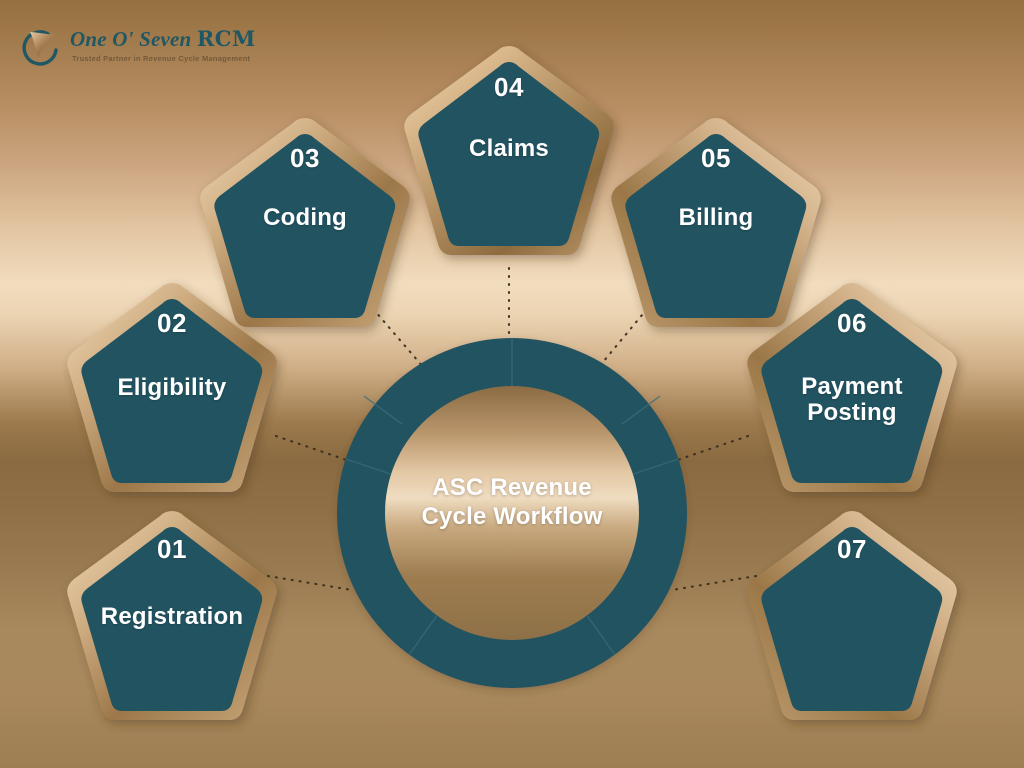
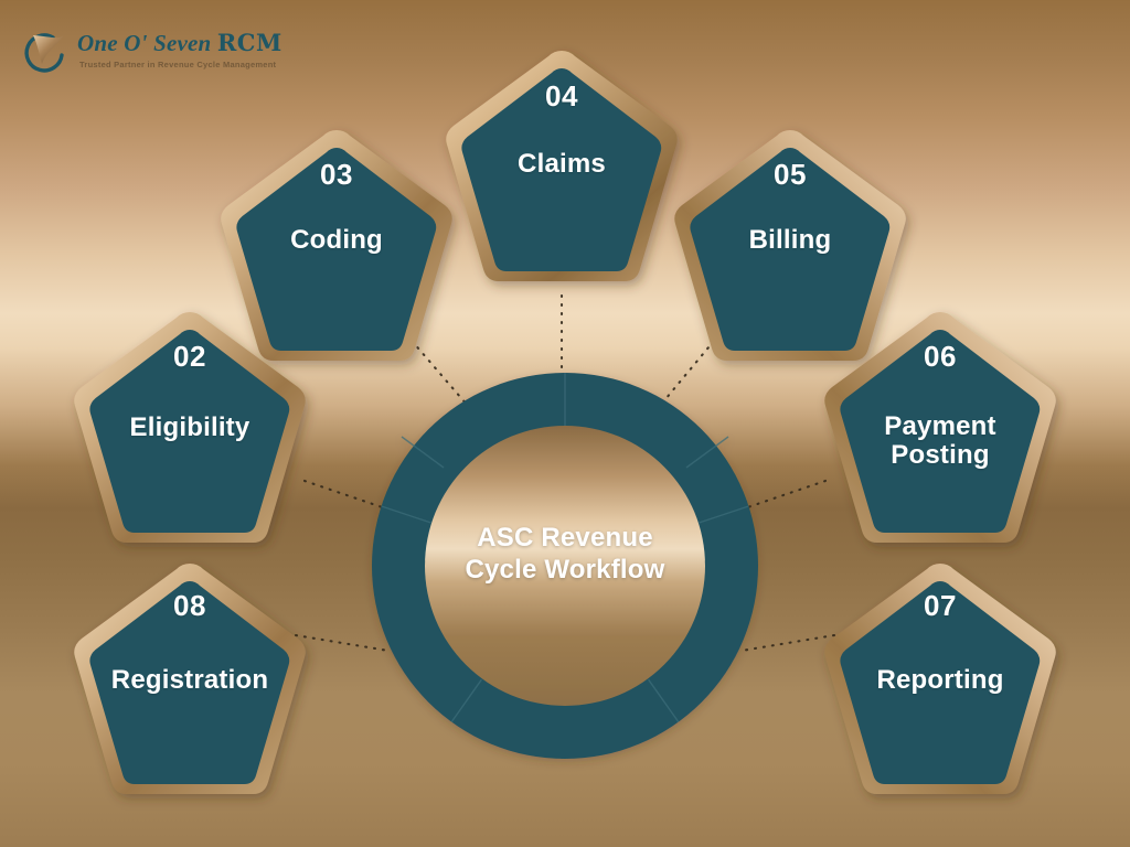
  One O' Seven RCM
  Trusted Partner in Revenue Cycle Management
  04
  Claims
  03
  Coding
  05
  Billing
  02
  Eligibility
  06
  Payment
  Posting
- 01
+ 08
  Registration
  07
+ Reporting
  ASC Revenue
  Cycle Workflow
